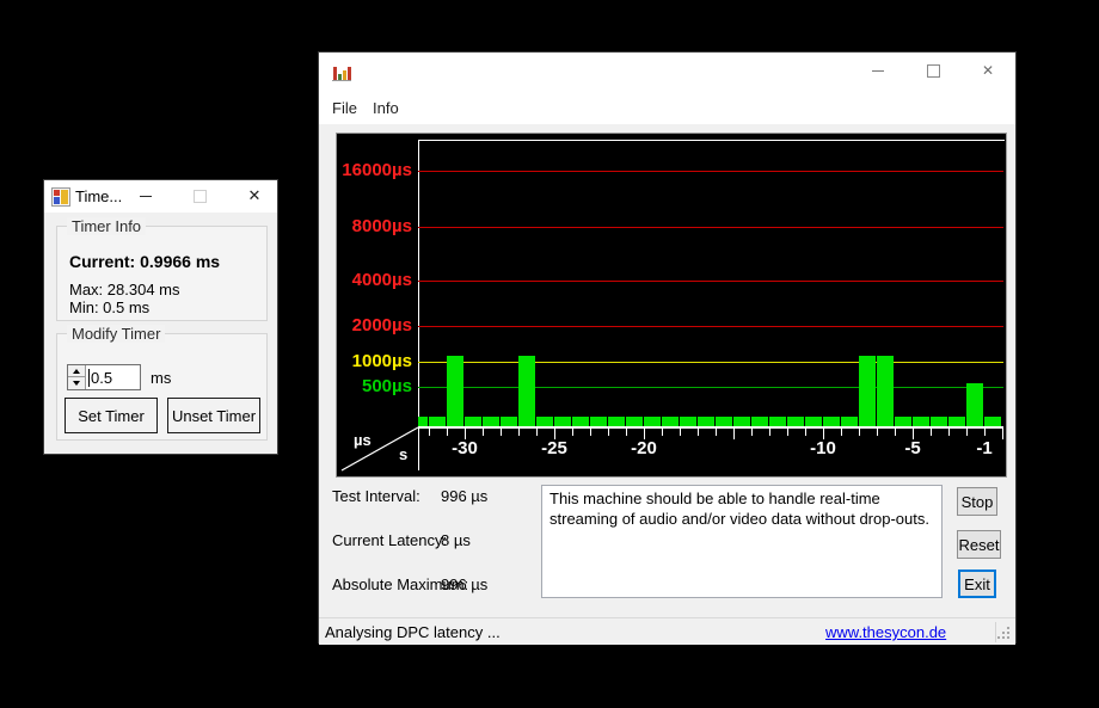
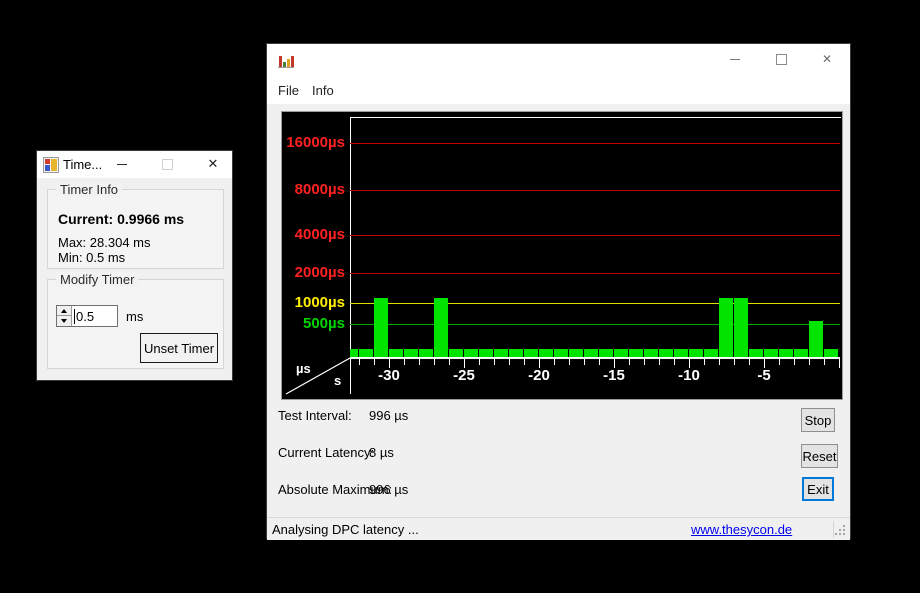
  ✕
  File
  Info
  µs
  s
  500µs
  1000µs
  2000µs
  4000µs
  8000µs
  16000µs
  -30
  -25
  -20
- -1
+ -15
  -10
  -5
  Test Interval:
  996 µs
  Current Latency:
  8 µs
  Absolute Maximum:
  996 µs
- This machine should be able to handle real-time streaming of audio and/or video data without drop-outs.
  Stop
  Reset
  Exit
  Analysing DPC latency ...
  www.thesycon.de
  Time...
  ✕
  Timer Info
  Current: 0.9966 ms
  Max: 28.304 ms
  Min: 0.5 ms
  Modify Timer
  0.5
  ms
- Set Timer
  Unset Timer
